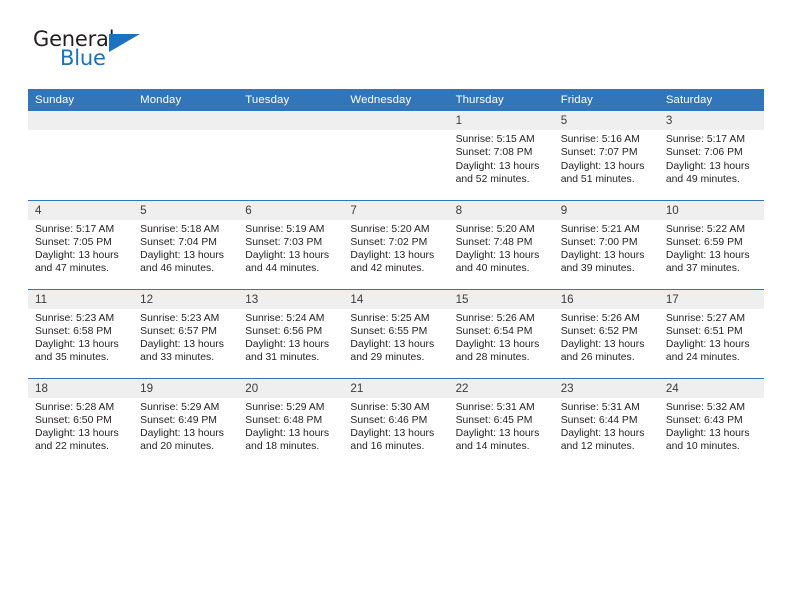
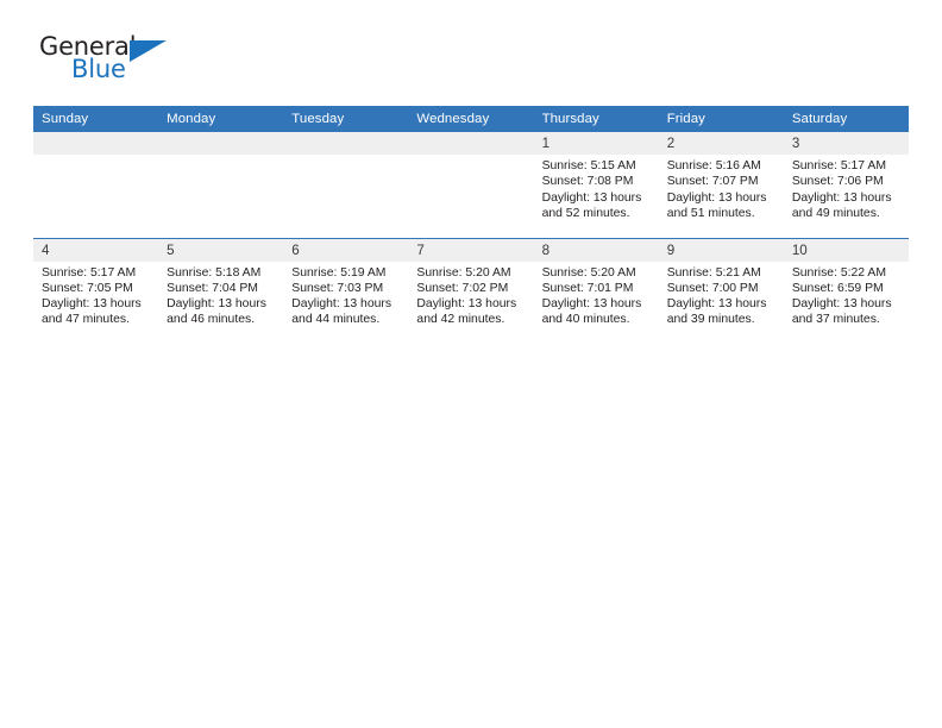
  General
  Blue
  Sunday	Monday	Tuesday	Wednesday	Thursday	Friday	Saturday
- 				1Sunrise: 5:15 AMSunset: 7:08 PMDaylight: 13 hoursand 52 minutes.	5Sunrise: 5:16 AMSunset: 7:07 PMDaylight: 13 hoursand 51 minutes.	3Sunrise: 5:17 AMSunset: 7:06 PMDaylight: 13 hoursand 49 minutes.
+ 				1Sunrise: 5:15 AMSunset: 7:08 PMDaylight: 13 hoursand 52 minutes.	2Sunrise: 5:16 AMSunset: 7:07 PMDaylight: 13 hoursand 51 minutes.	3Sunrise: 5:17 AMSunset: 7:06 PMDaylight: 13 hoursand 49 minutes.
- 4Sunrise: 5:17 AMSunset: 7:05 PMDaylight: 13 hoursand 47 minutes.	5Sunrise: 5:18 AMSunset: 7:04 PMDaylight: 13 hoursand 46 minutes.	6Sunrise: 5:19 AMSunset: 7:03 PMDaylight: 13 hoursand 44 minutes.	7Sunrise: 5:20 AMSunset: 7:02 PMDaylight: 13 hoursand 42 minutes.	8Sunrise: 5:20 AMSunset: 7:48 PMDaylight: 13 hoursand 40 minutes.	9Sunrise: 5:21 AMSunset: 7:00 PMDaylight: 13 hoursand 39 minutes.	10Sunrise: 5:22 AMSunset: 6:59 PMDaylight: 13 hoursand 37 minutes.
+ 4Sunrise: 5:17 AMSunset: 7:05 PMDaylight: 13 hoursand 47 minutes.	5Sunrise: 5:18 AMSunset: 7:04 PMDaylight: 13 hoursand 46 minutes.	6Sunrise: 5:19 AMSunset: 7:03 PMDaylight: 13 hoursand 44 minutes.	7Sunrise: 5:20 AMSunset: 7:02 PMDaylight: 13 hoursand 42 minutes.	8Sunrise: 5:20 AMSunset: 7:01 PMDaylight: 13 hoursand 40 minutes.	9Sunrise: 5:21 AMSunset: 7:00 PMDaylight: 13 hoursand 39 minutes.	10Sunrise: 5:22 AMSunset: 6:59 PMDaylight: 13 hoursand 37 minutes.
- 11Sunrise: 5:23 AMSunset: 6:58 PMDaylight: 13 hoursand 35 minutes.	12Sunrise: 5:23 AMSunset: 6:57 PMDaylight: 13 hoursand 33 minutes.	13Sunrise: 5:24 AMSunset: 6:56 PMDaylight: 13 hoursand 31 minutes.	14Sunrise: 5:25 AMSunset: 6:55 PMDaylight: 13 hoursand 29 minutes.	15Sunrise: 5:26 AMSunset: 6:54 PMDaylight: 13 hoursand 28 minutes.	16Sunrise: 5:26 AMSunset: 6:52 PMDaylight: 13 hoursand 26 minutes.	17Sunrise: 5:27 AMSunset: 6:51 PMDaylight: 13 hoursand 24 minutes.
- 18Sunrise: 5:28 AMSunset: 6:50 PMDaylight: 13 hoursand 22 minutes.	19Sunrise: 5:29 AMSunset: 6:49 PMDaylight: 13 hoursand 20 minutes.	20Sunrise: 5:29 AMSunset: 6:48 PMDaylight: 13 hoursand 18 minutes.	21Sunrise: 5:30 AMSunset: 6:46 PMDaylight: 13 hoursand 16 minutes.	22Sunrise: 5:31 AMSunset: 6:45 PMDaylight: 13 hoursand 14 minutes.	23Sunrise: 5:31 AMSunset: 6:44 PMDaylight: 13 hoursand 12 minutes.	24Sunrise: 5:32 AMSunset: 6:43 PMDaylight: 13 hoursand 10 minutes.
